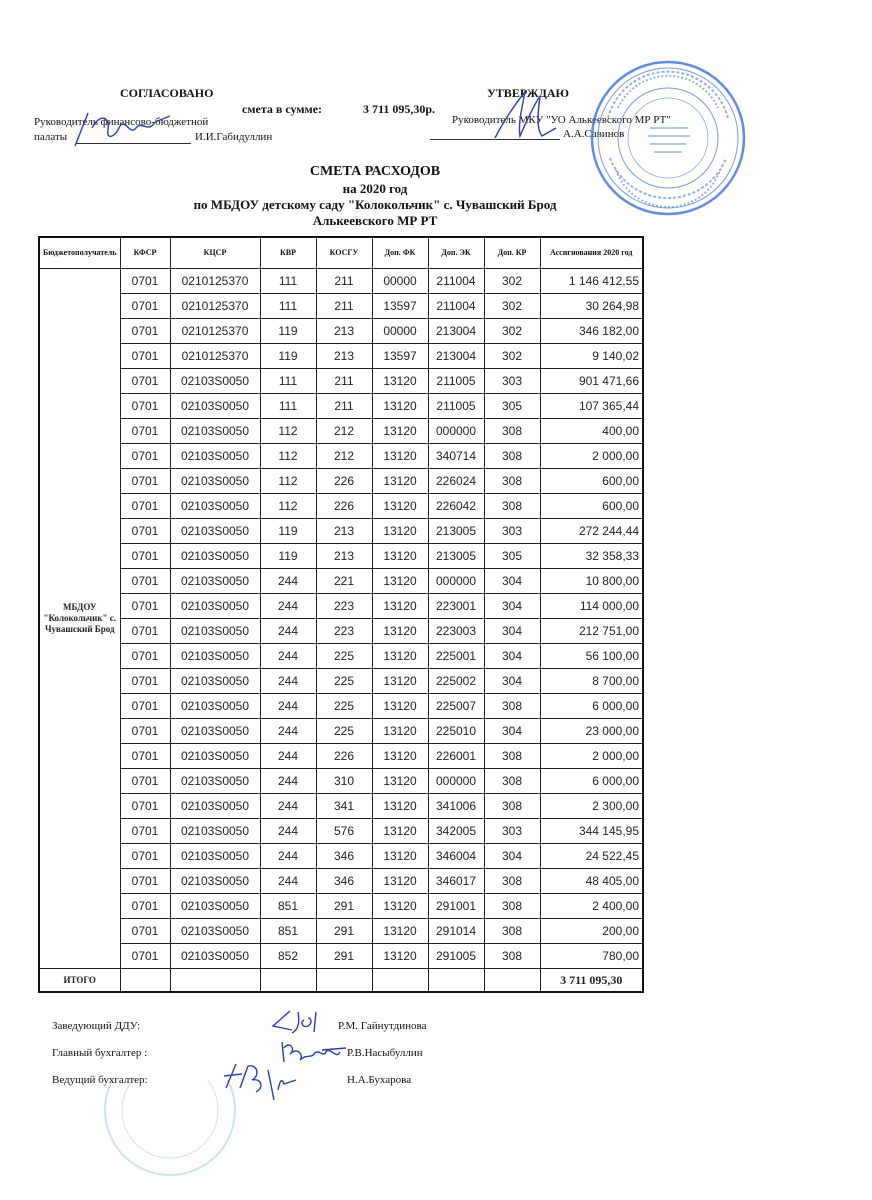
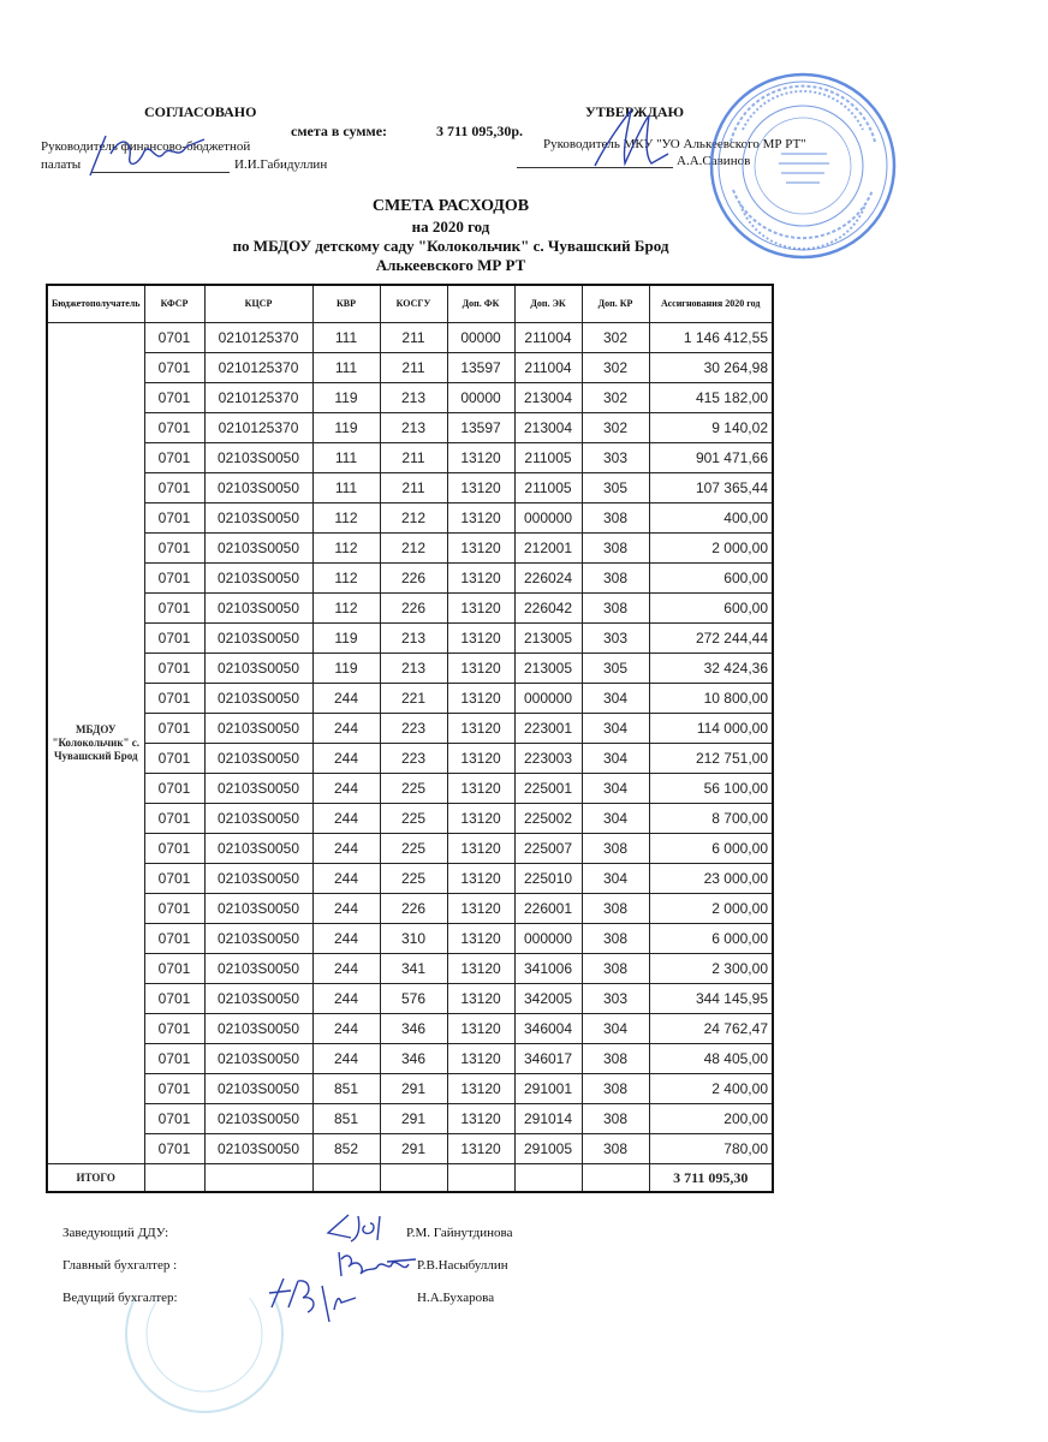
  СОГЛАСОВАНО
  Руководитл финансово-бюджетной
  палаты
  И.И.Габидуллин
  смета в сумме:
  3 711 095,30р.
  УТВЕЖДАЮ
  Руководитель МКУ "УО Алькеевского МР РТ"
  А.А.Савинов
  СМЕТА РАСХОДОВ
  на 2020 год
  по МБДОУ детскому саду "Колокольчик" с. Чувашский Брод
  Алькеевского МР РТ
  Бюджетополучатель	КФСР	КЦСР	КВР	КОСГУ	Доп. ФК	Доп. ЭК	Доп. КР	Ассигнования 2020 год
  МБДОУ "Колокольчик" с. Чувашский Брод	0701	0210125370	111	211	00000	211004	302	1 146 412,55
  0701	0210125370	111	211	13597	211004	302	30 264,98
- 0701	0210125370	119	213	00000	213004	302	346 182,00
+ 0701	0210125370	119	213	00000	213004	302	415 182,00
  0701	0210125370	119	213	13597	213004	302	9 140,02
  0701	02103S0050	111	211	13120	211005	303	901 471,66
  0701	02103S0050	111	211	13120	211005	305	107 365,44
  0701	02103S0050	112	212	13120	000000	308	400,00
- 0701	02103S0050	112	212	13120	340714	308	2 000,00
+ 0701	02103S0050	112	212	13120	212001	308	2 000,00
  0701	02103S0050	112	226	13120	226024	308	600,00
  0701	02103S0050	112	226	13120	226042	308	600,00
  0701	02103S0050	119	213	13120	213005	303	272 244,44
- 0701	02103S0050	119	213	13120	213005	305	32 358,33
+ 0701	02103S0050	119	213	13120	213005	305	32 424,36
  0701	02103S0050	244	221	13120	000000	304	10 800,00
  0701	02103S0050	244	223	13120	223001	304	114 000,00
  0701	02103S0050	244	223	13120	223003	304	212 751,00
  0701	02103S0050	244	225	13120	225001	304	56 100,00
  0701	02103S0050	244	225	13120	225002	304	8 700,00
  0701	02103S0050	244	225	13120	225007	308	6 000,00
  0701	02103S0050	244	225	13120	225010	304	23 000,00
  0701	02103S0050	244	226	13120	226001	308	2 000,00
  0701	02103S0050	244	310	13120	000000	308	6 000,00
  0701	02103S0050	244	341	13120	341006	308	2 300,00
  0701	02103S0050	244	576	13120	342005	303	344 145,95
- 0701	02103S0050	244	346	13120	346004	304	24 522,45
+ 0701	02103S0050	244	346	13120	346004	304	24 762,47
  0701	02103S0050	244	346	13120	346017	308	48 405,00
  0701	02103S0050	851	291	13120	291001	308	2 400,00
  0701	02103S0050	851	291	13120	291014	308	200,00
  0701	02103S0050	852	291	13120	291005	308	780,00
  ИТОГО								3 711 095,30
  Заведующий ДДУ:
  Р.М. Гайнутдинова
  Главный бухгалтер :
  Р.В.Насыбуллин
  Ведущий бухгалтер:
  Н.А.Бухарова
